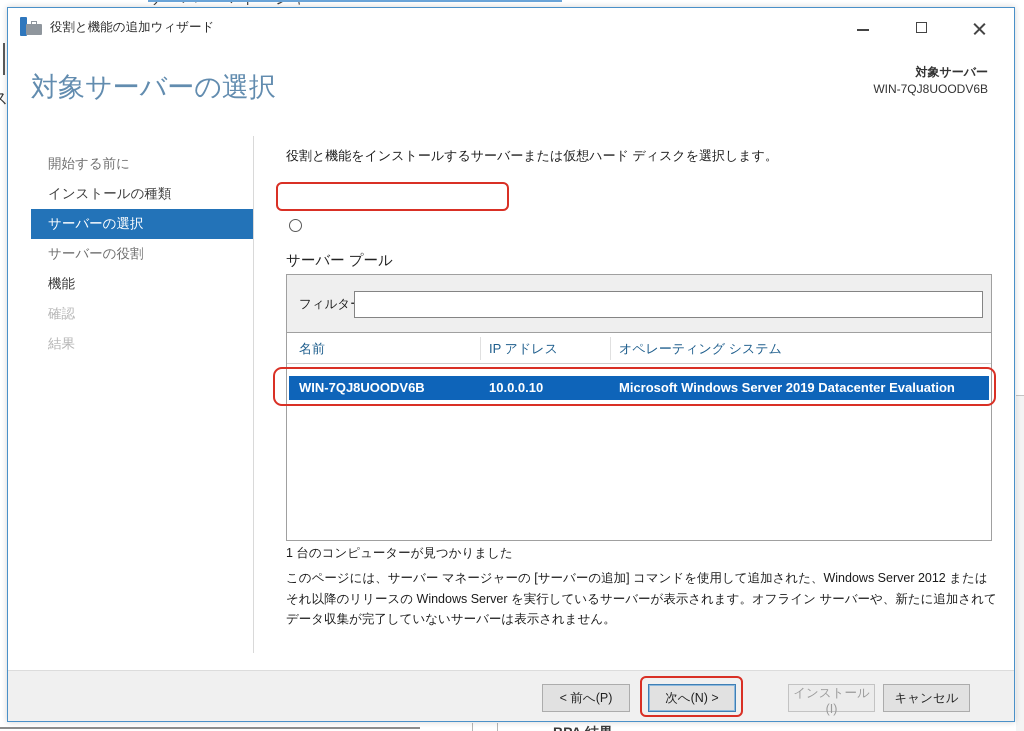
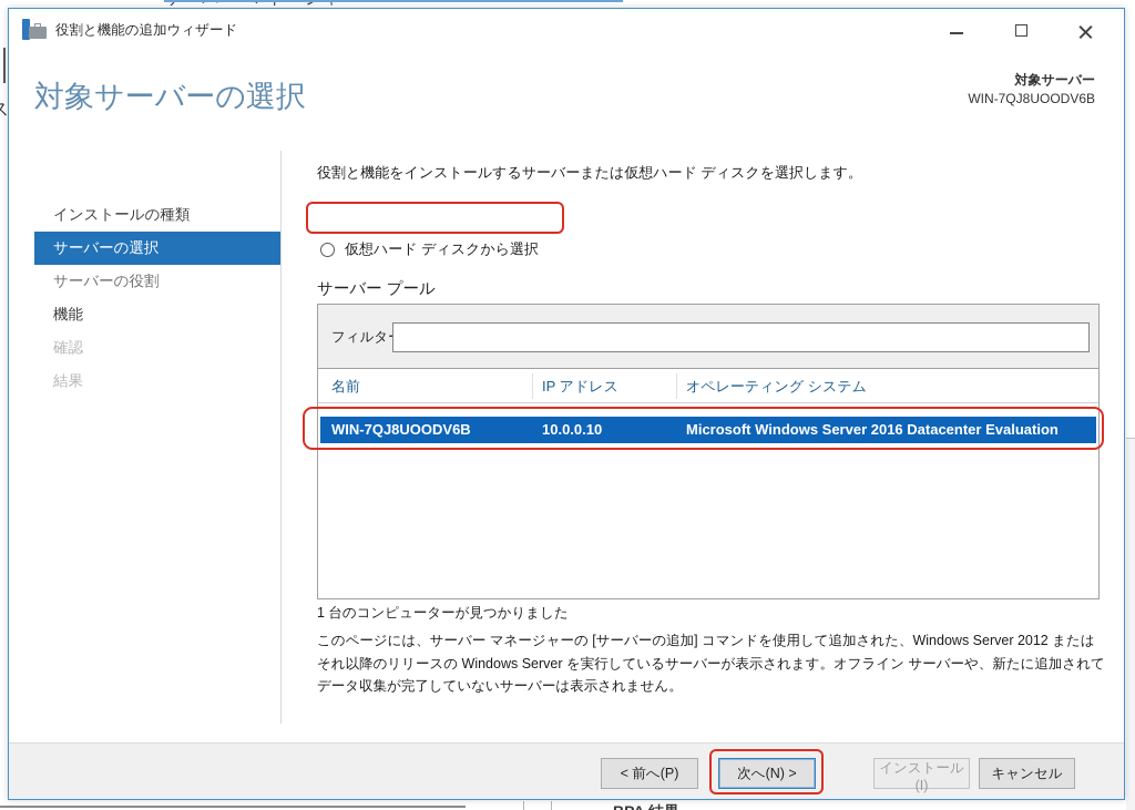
  役割と機能の追加ウィザード
  対象サーバーの選択
  対象サーバー
  WIN-7QJ8UOODV6B
- 開始する前に
  インストールの種類
  サーバーの選択
  サーバーの役割
  機能
  確認
  結果
  役割と機能をインストールするサーバーまたは仮想ハード ディスクを選択します。
+ 仮想ハード ディスクから選択
  サーバー プール
  名前
  IP アドレス
  オペレーティング システム
  WIN-7QJ8UOODV6B
  10.0.0.10
- Microsoft Windows Server 2019 Datacenter Evaluation
+ Microsoft Windows Server 2016 Datacenter Evaluation
  1 台のコンピューターが見つかりました
  このページには、サーバー マネージャーの [サーバーの追加] コマンドを使用して追加された、Windows Server 2012 またはそれ以降のリリースの Windows Server を実行しているサーバーが表示されます。オフライン サーバーや、新たに追加されてデータ収集が完了していないサーバーは表示されません。
  < 前へ(P)
  次へ(N) >
  インストール(I)
  キャンセル
